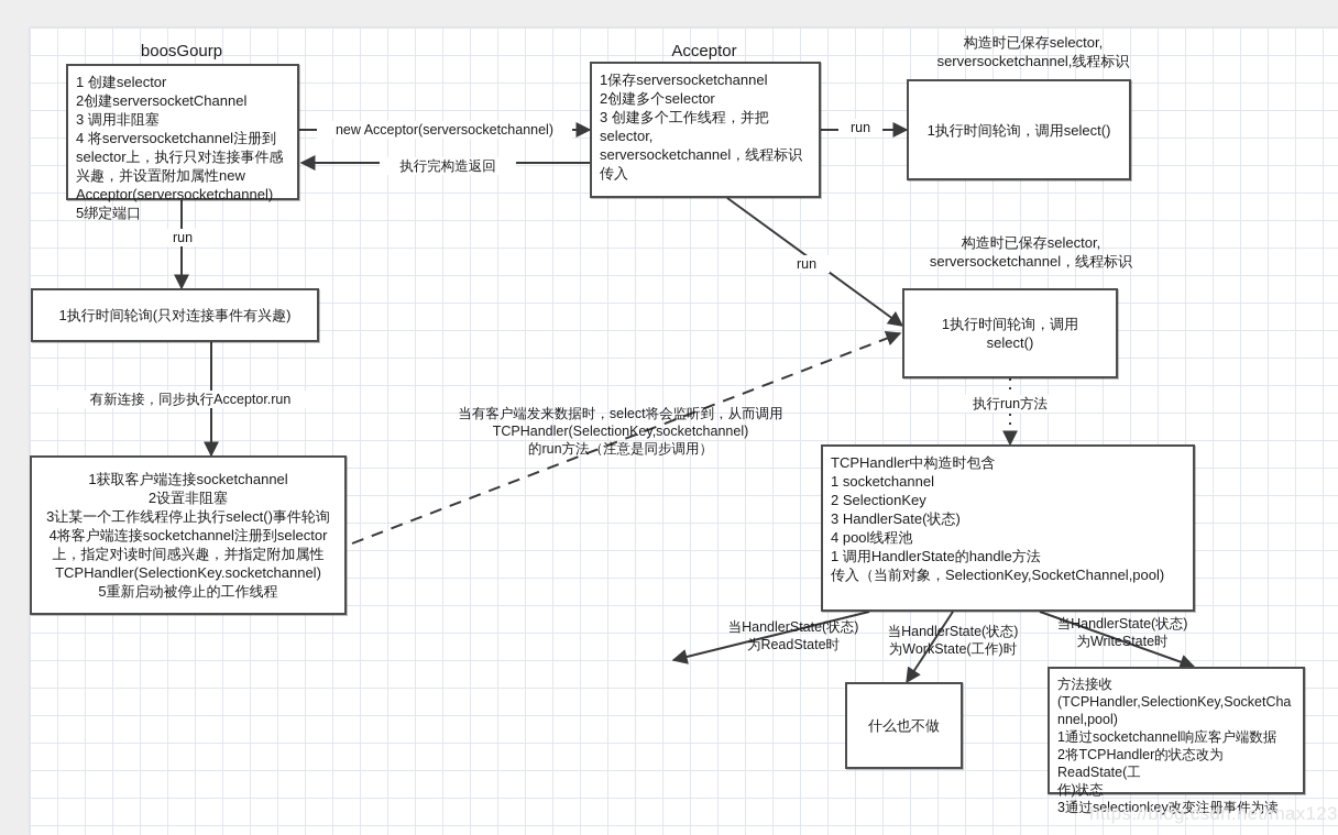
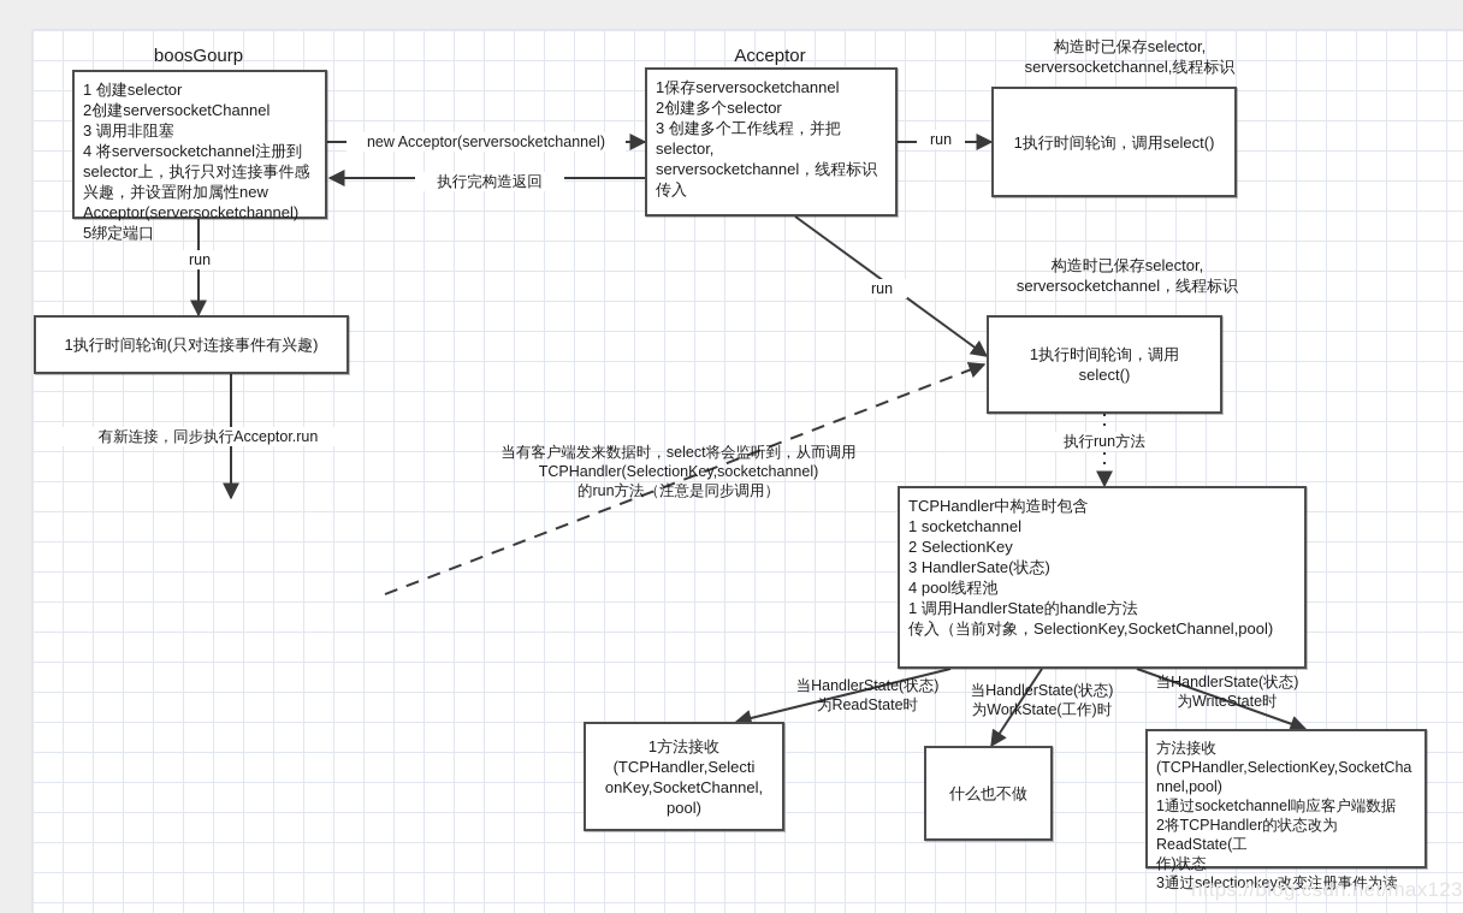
  boosGourp
  Acceptor
  构造时已保存selector,
  serversocketchannel,线程标识
  构造时已保存selector,
  serversocketchannel，线程标识
  1 创建selector
  2创建serversocketChannel
  3 调用非阻塞
  4 将serversocketchannel注册到selector上，执行只对连接事件感兴趣，并设置附加属性new Acceptor(serversocketchannel)
  5绑定端口
  1保存serversocketchannel
  2创建多个selector
  3 创建多个工作线程，并把selector,
  serversocketchannel，线程标识传入
  1执行时间轮询，调用select()
  1执行时间轮询(只对连接事件有兴趣)
  1执行时间轮询，调用
  select()
- 1获取客户端连接socketchannel
- 2设置非阻塞
- 3让某一个工作线程停止执行select()事件轮询
- 4将客户端连接socketchannel注册到selector上，指定对读时间感兴趣，并指定附加属性TCPHandler(SelectionKey.socketchannel)
- 5重新启动被停止的工作线程
  TCPHandler中构造时包含
  1 socketchannel
  2 SelectionKey
  3 HandlerSate(状态)
  4 pool线程池
  1 调用HandlerState的handle方法
  传入（当前对象，SelectionKey,SocketChannel,pool)
+ 1方法接收
+ (TCPHandler,Selecti
+ onKey,SocketChannel,
+ pool)
  什么也不做
  方法接收
  (TCPHandler,SelectionKey,SocketCha
  nnel,pool)
  1通过socketchannel响应客户端数据
  2将TCPHandler的状态改为ReadState(工
  作)状态
  3通过selectionkey改变注册事件为读
  new Acceptor(serversocketchannel)
  执行完构造返回
  run
  run
  run
  有新连接，同步执行Acceptor.run
  当有客户端发来数据时，select将会监听到，从而调用
  TCPHandler(SelectionKey,socketchannel)
  的run方法（注意是同步调用）
  执行run方法
  当HandlerState(状态)
  为ReadState时
  当HandlerState(状态)
  为WorkState(工作)时
  当HandlerState(状态)
  为WriteState时
  https://blog.csdn.net/max123
